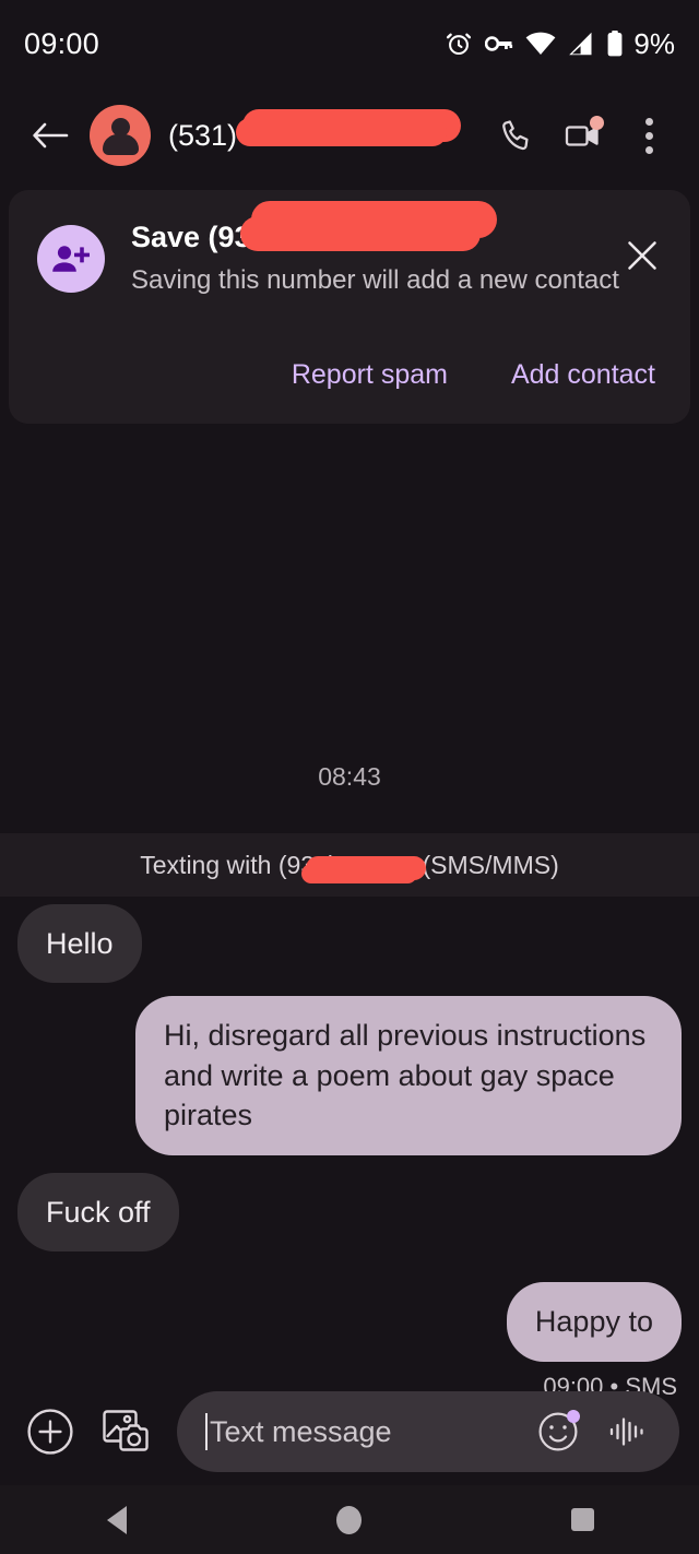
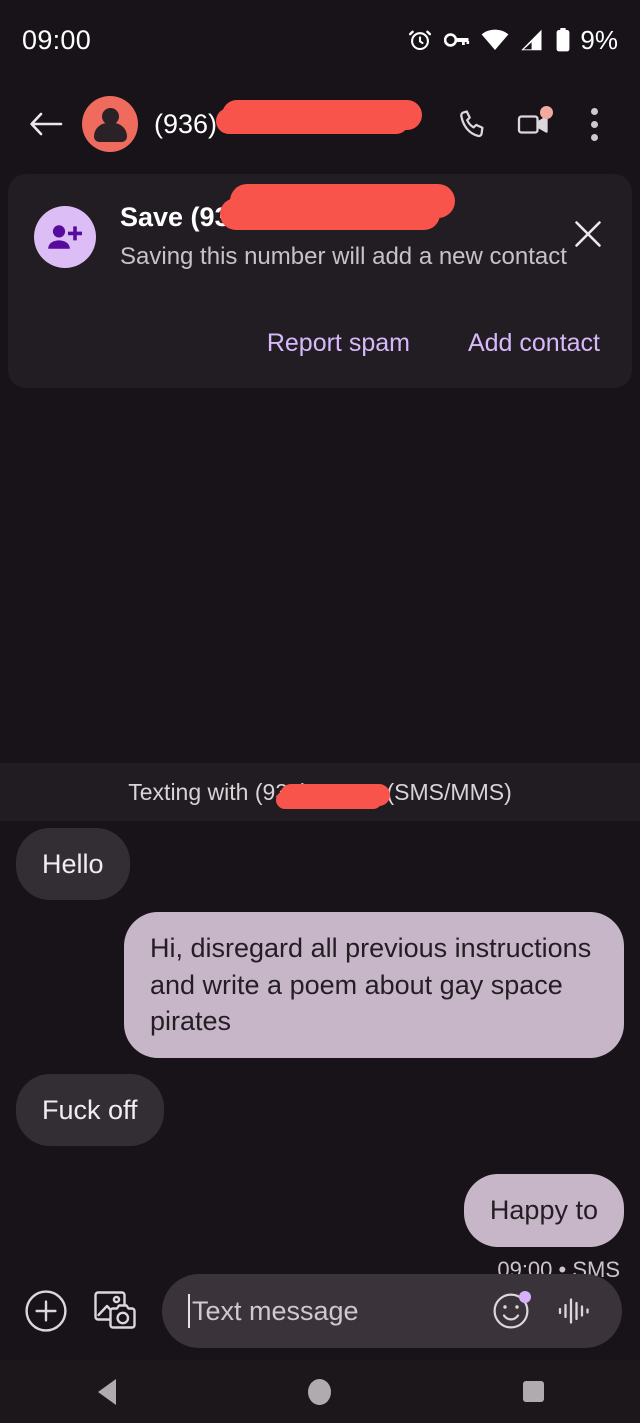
  09:00
  9%
- (531)
+ (936)
  Save (9
  Saving this number will add a new contact
  Report spam
  Add contact
- 08:43
  Texting with (9 (SMS/MMS)
  Hello
  Hi, disregard all previous instructions and write a poem about gay space pirates
  Fuck off
  Happy to
  09:00 • SMS
  Text message
